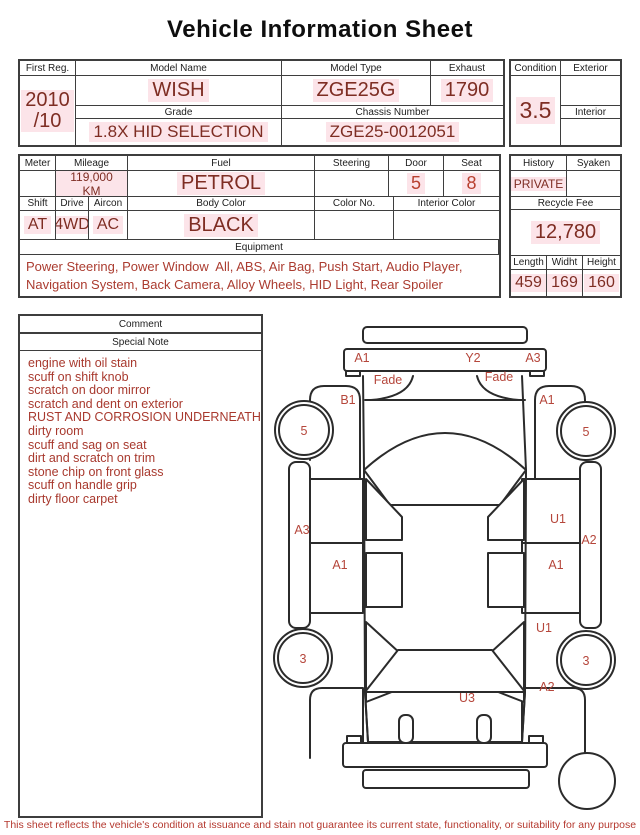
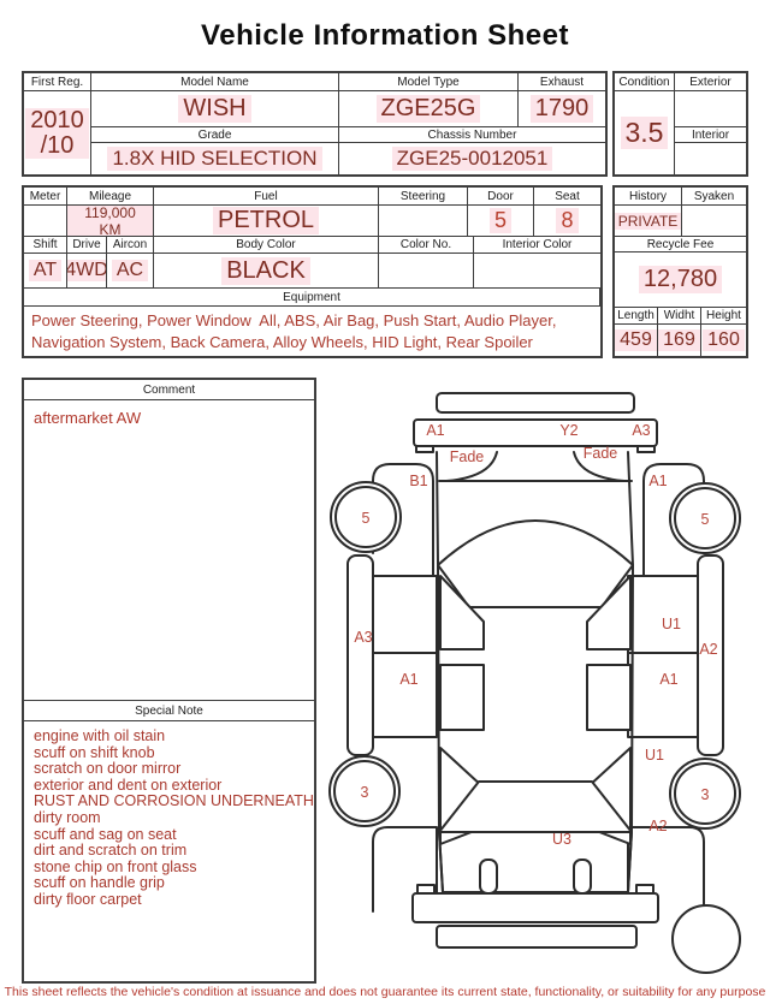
  Vehicle Information Sheet
  First Reg.
  Model Name
  Model Type
  Exhaust
  2010
  /10
  WISH
  ZGE25G
  1790
  Grade
  Chassis Number
  1.8X HID SELECTION
  ZGE25-0012051
  Condition
  Exterior
  3.5
  Interior
  Meter
  Mileage
  Fuel
  Steering
  Door
  Seat
  119,000 KM
  PETROL
  5
  8
  Shift
  Drive
  Aircon
  Body Color
  Color No.
  Interior Color
  AT
  4WD
  AC
  BLACK
  Equipment
  Power Steering, Power Window All, ABS, Air Bag, Push Start, Audio Player, Navigation System, Back Camera, Alloy Wheels, HID Light, Rear Spoiler
  History
  Syaken
  PRIVATE
  Recycle Fee
  12,780
  Length
  Widht
  Height
  459
  169
  160
  Comment
+ aftermarket AW
  Special Note
  engine with oil stain
  scuff on shift knob
  scratch on door mirror
- scratch and dent on exterior
+ exterior and dent on exterior
  RUST AND CORROSION UNDERNEATH
  dirty room
  scuff and sag on seat
  dirt and scratch on trim
  stone chip on front glass
  scuff on handle grip
  dirty floor carpet
  A1
  Y2
  A3
  Fade
  Fade
  B1
  A1
  5
  5
  A3
  U1
  A2
  A1
  A1
  U1
  3
  3
  A2
  U3
- This sheet reflects the vehicle's condition at issuance and stain not guarantee its current state, functionality, or suitability for any purpose
+ This sheet reflects the vehicle's condition at issuance and does not guarantee its current state, functionality, or suitability for any purpose
